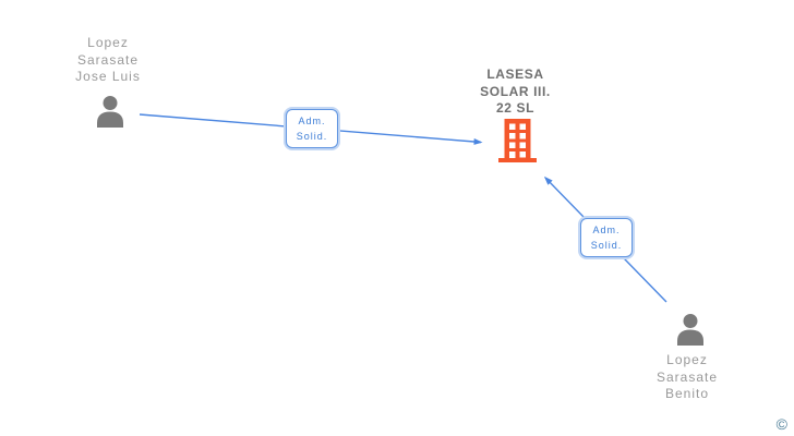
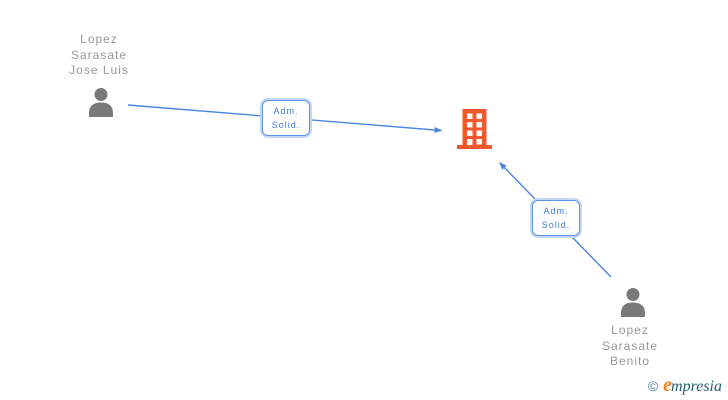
  Lopez
  Sarasate
  Jose Luis
- LASESA
- SOLAR III.
- 22 SL
  Lopez
  Sarasate
  Benito
  Adm.
  Solid.
  Adm.
  Solid.
  ©
+ empresia
